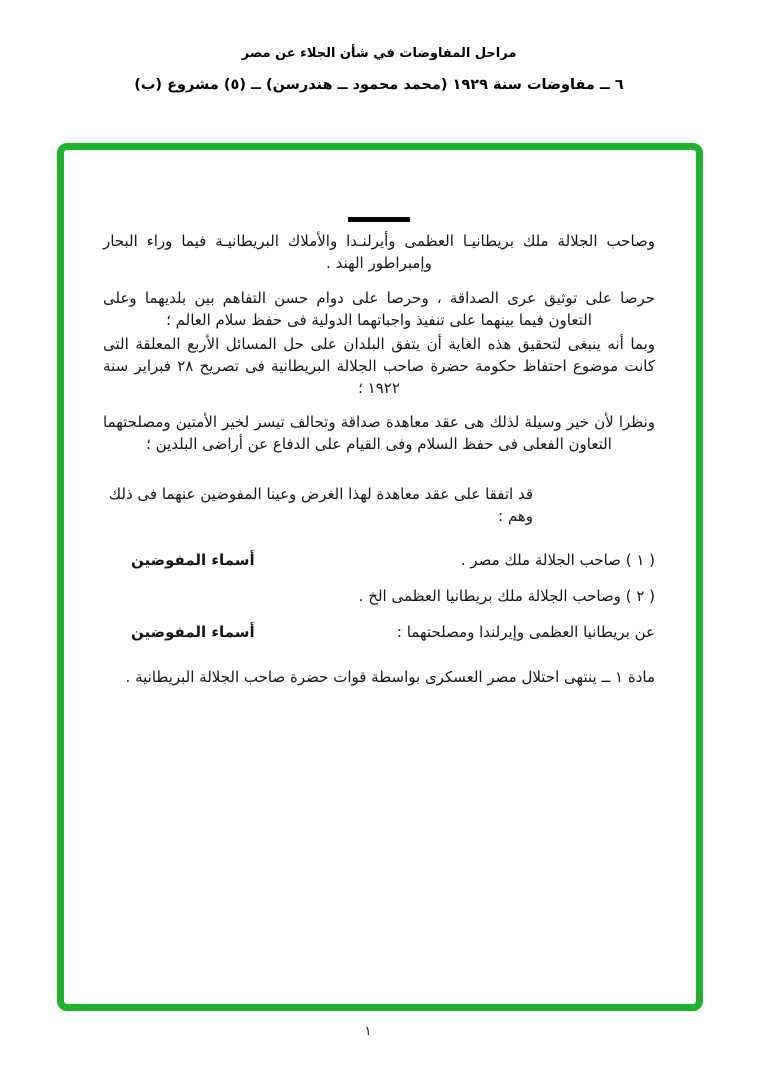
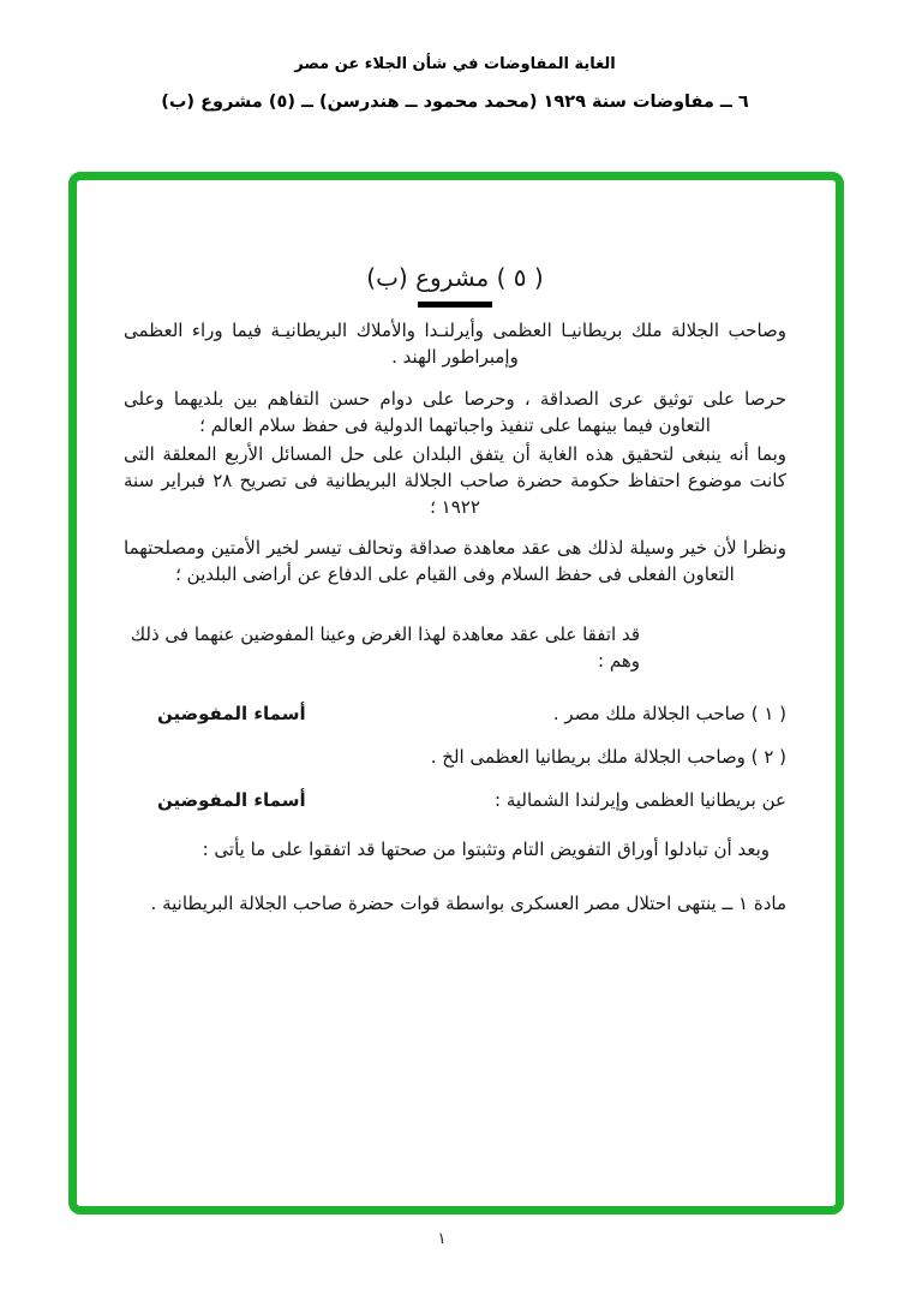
- مراحل المفاوضات في شأن الجلاء عن مصر
+ الغاية المفاوضات في شأن الجلاء عن مصر
  ٦ ــ مفاوضات سنة ١٩٢٩ (محمد محمود ــ هندرسن) ــ (٥) مشروع (ب)
+ ( ٥ ) مشروع (ب)
- وصاحب الجلالة ملك بريطانيـا العظمى وأيرلنـدا والأملاك البريطانيـة فيما وراء البحار وإمبراطور الهند .
+ وصاحب الجلالة ملك بريطانيـا العظمى وأيرلنـدا والأملاك البريطانيـة فيما وراء العظمى وإمبراطور الهند .
  حرصا على توثيق عرى الصداقة ، وحرصا على دوام حسن التفاهم بين بلديهما وعلى التعاون فيما بينهما على تنفيذ واجباتهما الدولية فى حفظ سلام العالم ؛
  وبما أنه ينبغى لتحقيق هذه الغاية أن يتفق البلدان على حل المسائل الأربع المعلقة التى كانت موضوع احتفاظ حكومة حضرة صاحب الجلالة البريطانية فى تصريح ٢٨ فبراير سنة ١٩٢٢ ؛
  ونظرا لأن خير وسيلة لذلك هى عقد معاهدة صداقة وتحالف تيسر لخير الأمتين ومصلحتهما التعاون الفعلى فى حفظ السلام وفى القيام على الدفاع عن أراضى البلدين ؛
  قد اتفقا على عقد معاهدة لهذا الغرض وعينا المفوضين عنهما فى ذلك وهم :
  ( ١ ) صاحب الجلالة ملك مصر .
  أسماء المفوضين
  ( ٢ ) وصاحب الجلالة ملك بريطانيا العظمى الخ .
- عن بريطانيا العظمى وإيرلندا ومصلحتهما :
+ عن بريطانيا العظمى وإيرلندا الشمالية :
  أسماء المفوضين
+ وبعد أن تبادلوا أوراق التفويض التام وتثبتوا من صحتها قد اتفقوا على ما يأتى :
  مادة ١ ــ ينتهى احتلال مصر العسكرى بواسطة قوات حضرة صاحب الجلالة البريطانية .
  ١
